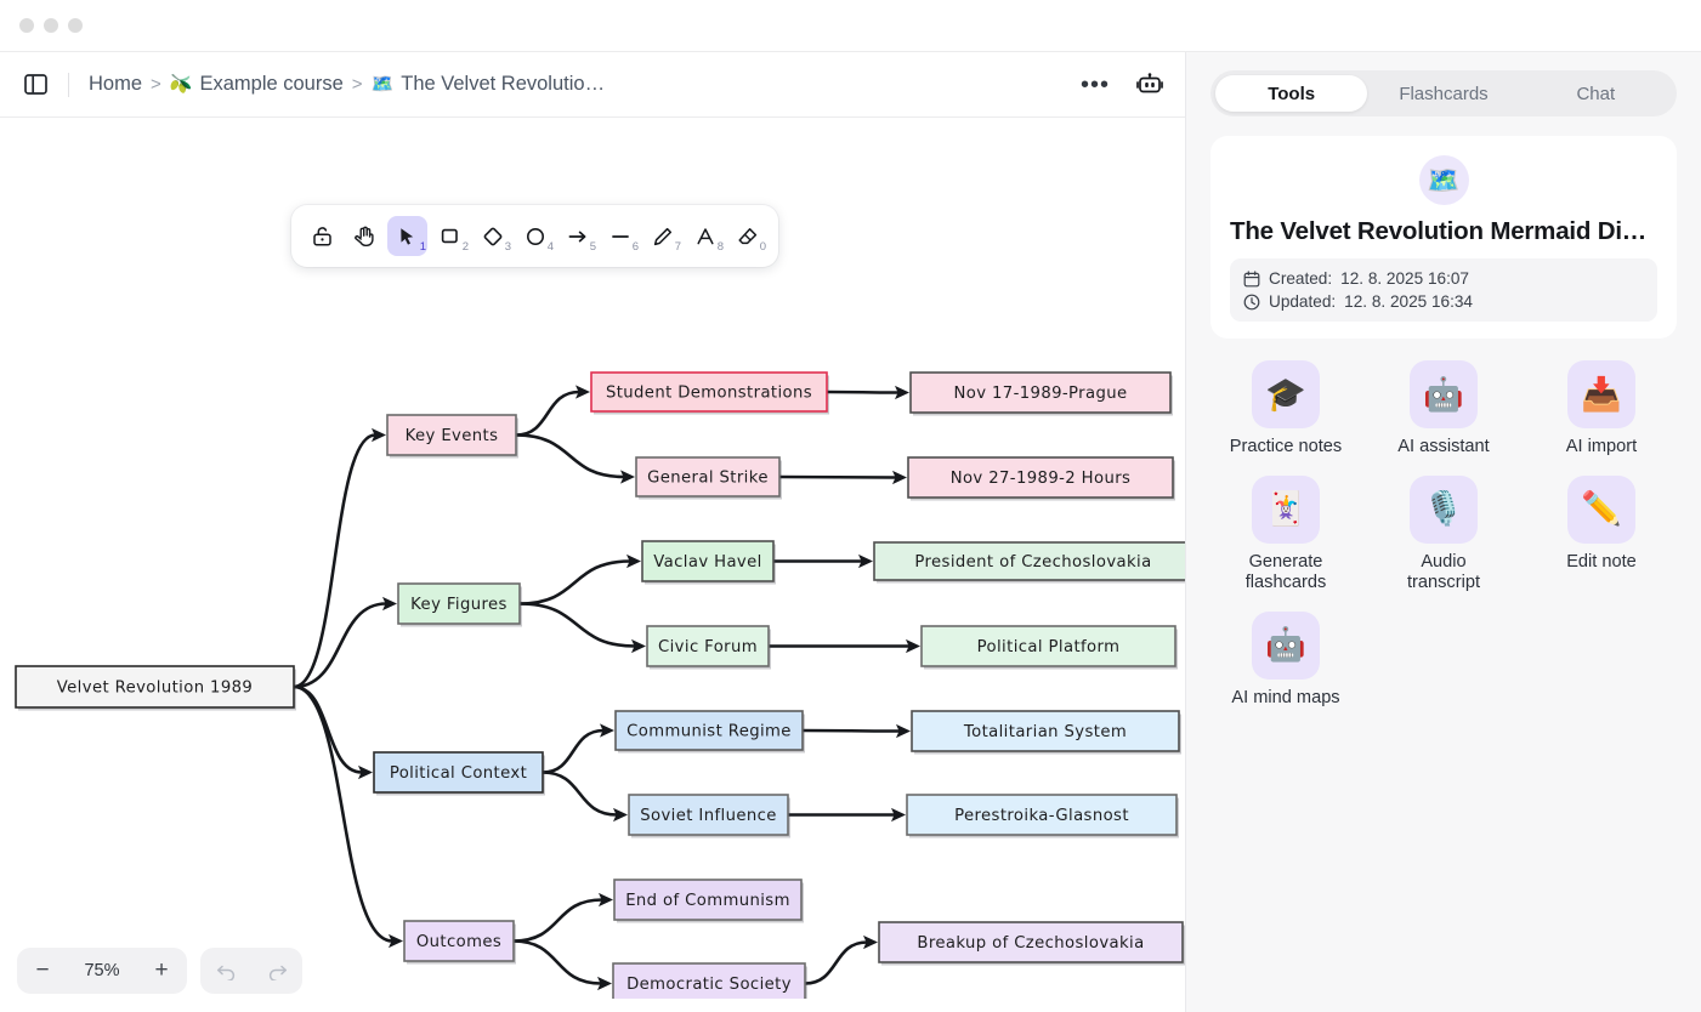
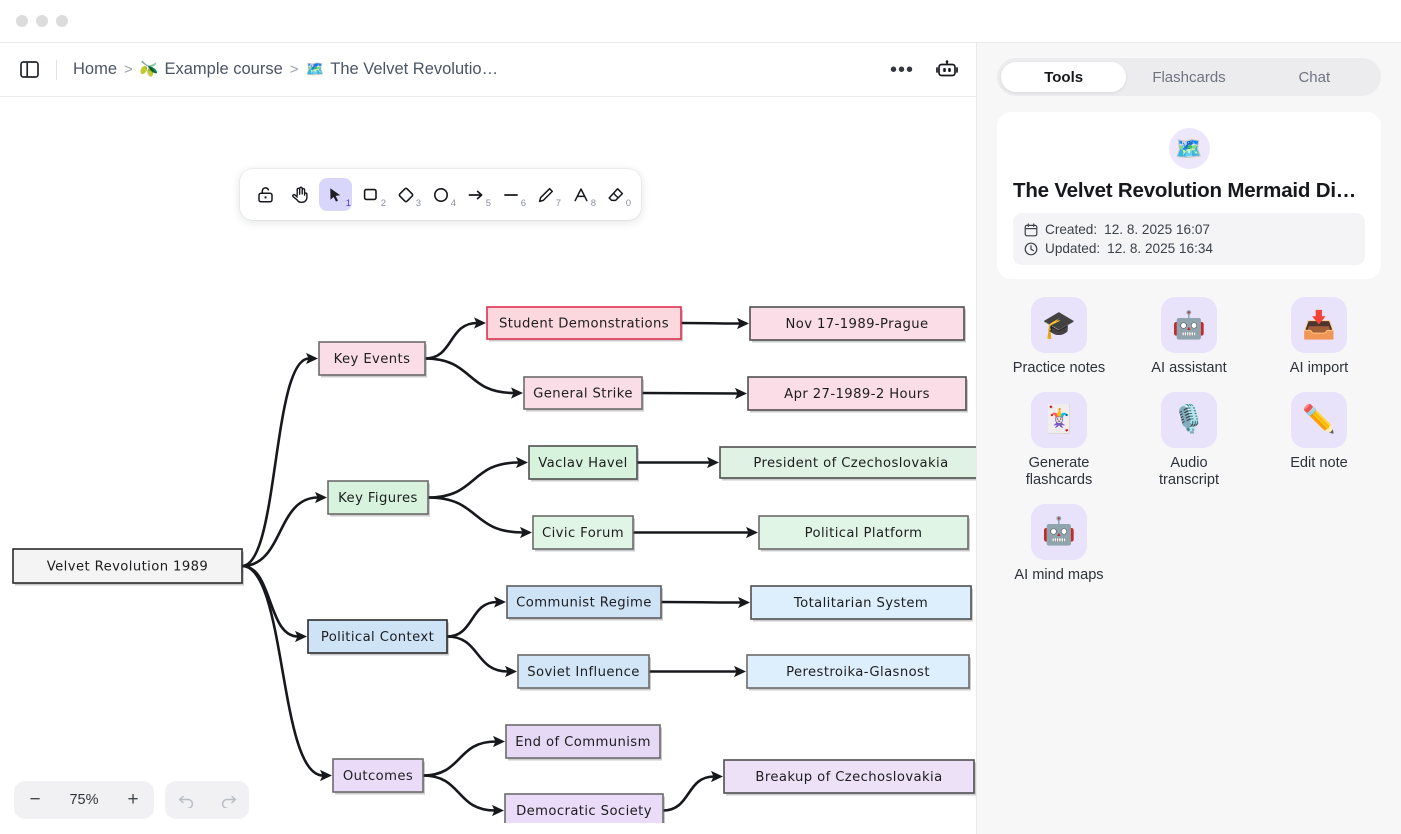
  Home
  >
  🫒
  Example course
  >
  🗺️
  The Velvet Revolutio…
  •••
  Velvet Revolution 1989
  Key Events
  Key Figures
  Political Context
  Outcomes
  Student Demonstrations
  General Strike
  Vaclav Havel
  Civic Forum
  Communist Regime
  Soviet Influence
  End of Communism
  Democratic Society
  Nov 17-1989-Prague
- Nov 27-1989-2 Hours
+ Apr 27-1989-2 Hours
  President of Czechoslovakia
  Political Platform
  Totalitarian System
  Perestroika-Glasnost
  Breakup of Czechoslovakia
  1
  2
  3
  4
  5
  6
  7
  8
  0
  −
  75%
  +
  Tools
  Flashcards
  Chat
  🗺️
  The Velvet Revolution Mermaid Di…
  Created:
  12. 8. 2025 16:07
  Updated:
  12. 8. 2025 16:34
  🎓
  Practice notes
  🤖
  AI assistant
  📥
  AI import
  🃏
  Generate flashcards
  🎙️
  Audio transcript
  ✏️
  Edit note
  🤖
  AI mind maps
